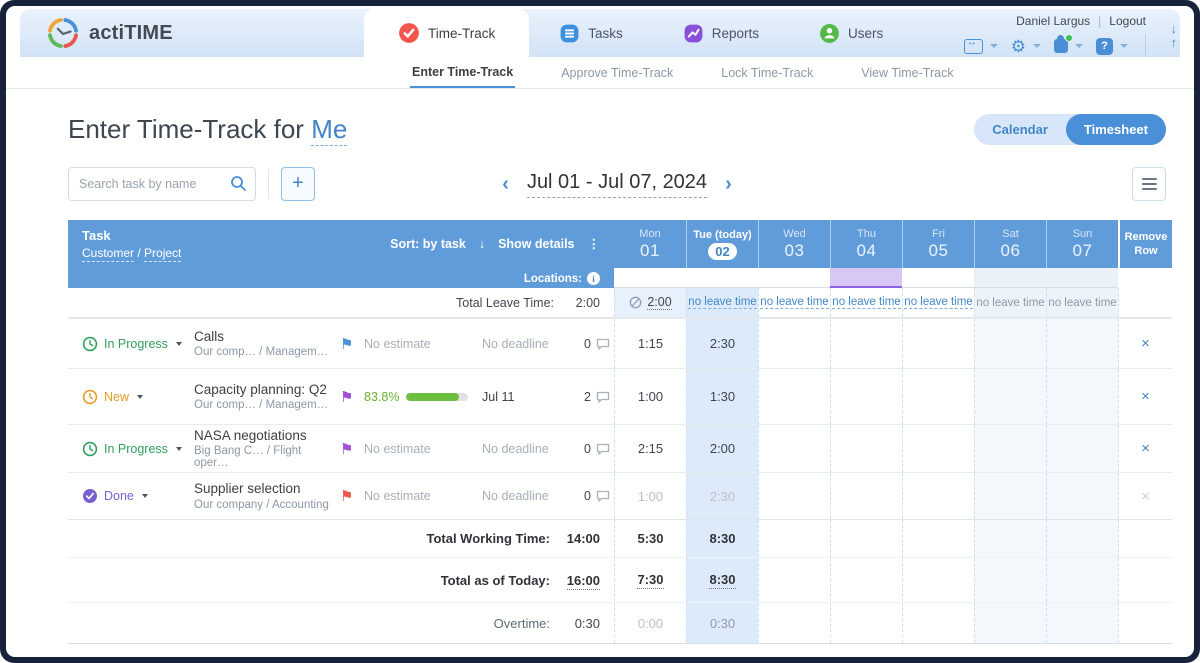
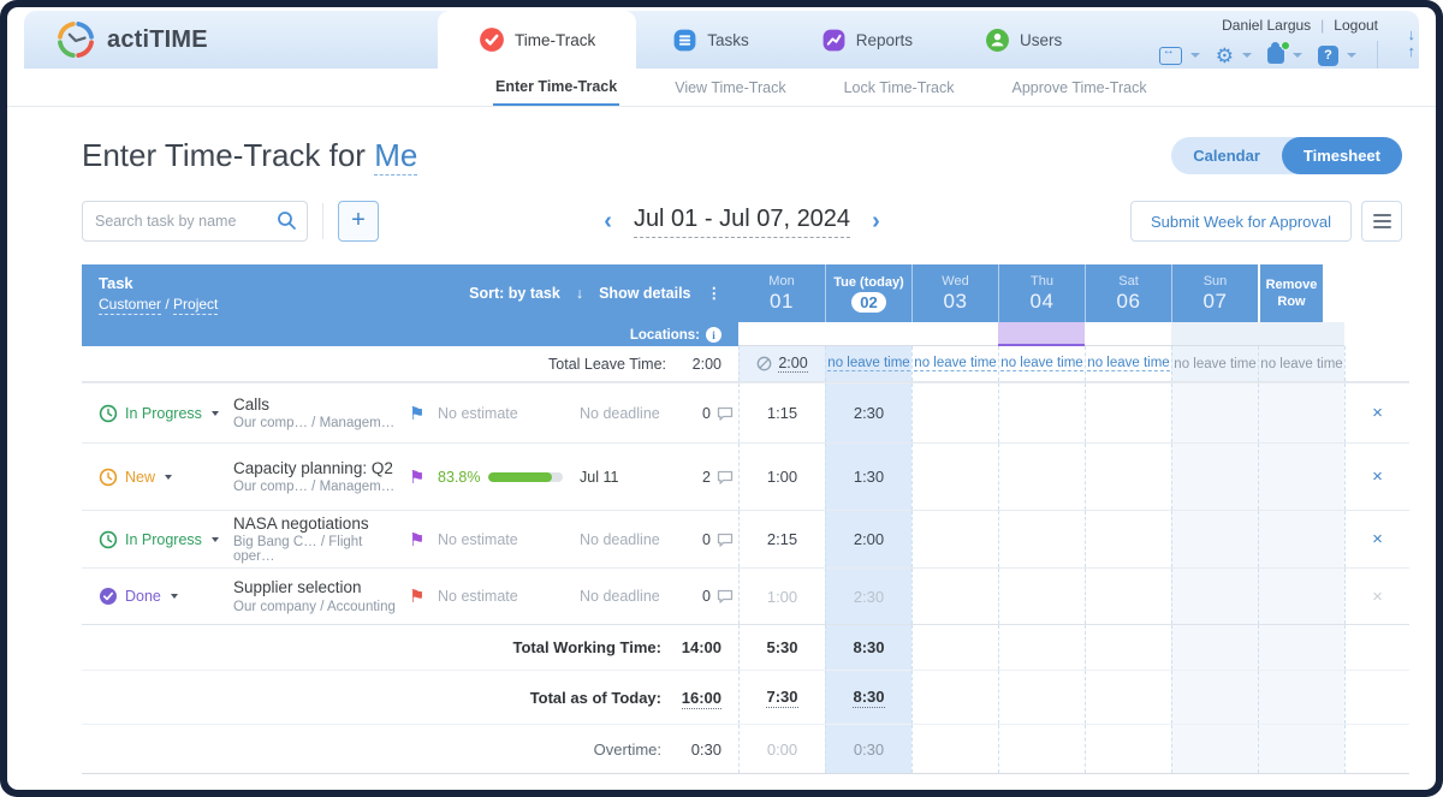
  actiTIME
  Time-Track
  Tasks
  Reports
  Users
  Daniel Largus
  |
  Logout
  ⚙
  ?
  ↓
  ↑
  Enter Time-Track
- Approve Time-Track
+ View Time-Track
  Lock Time-Track
- View Time-Track
+ Approve Time-Track
  Enter Time-Track for Me
  Calendar
  Timesheet
  Search task by name
  +
  ‹
  Jul 01 - Jul 07, 2024
  ›
+ Submit Week for Approval
  Task
  Customer / Project
  Sort: by task
  ↓
  Show details
  ⋮
  Locations:
  i
  Mon
  01
  Tue (today)
  02
  Wed
  03
  Thu
  04
- Fri
- 05
  Sat
  06
  Sun
  07
  Remove Row
  Total Leave Time:
  2:00
  2:00
  no leave time
  no leave time
  no leave time
  no leave time
  no leave time
  no leave time
  In Progress
  Calls
  Our comp… / Managem…
  ⚑
  No estimate
  No deadline
  0
  1:15
  2:30
  ×
  New
  Capacity planning: Q2
  Our comp… / Managem…
  ⚑
  83.8%
  Jul 11
  2
  1:00
  1:30
  ×
  In Progress
  NASA negotiations
  Big Bang C… / Flight oper…
  ⚑
  No estimate
  No deadline
  0
  2:15
  2:00
  ×
  Done
  Supplier selection
  Our company / Accounting
  ⚑
  No estimate
  No deadline
  0
  1:00
  2:30
  ×
  Total Working Time:
  14:00
  5:30
  8:30
  Total as of Today:
  16:00
  7:30
  8:30
  Overtime:
  0:30
  0:00
  0:30
